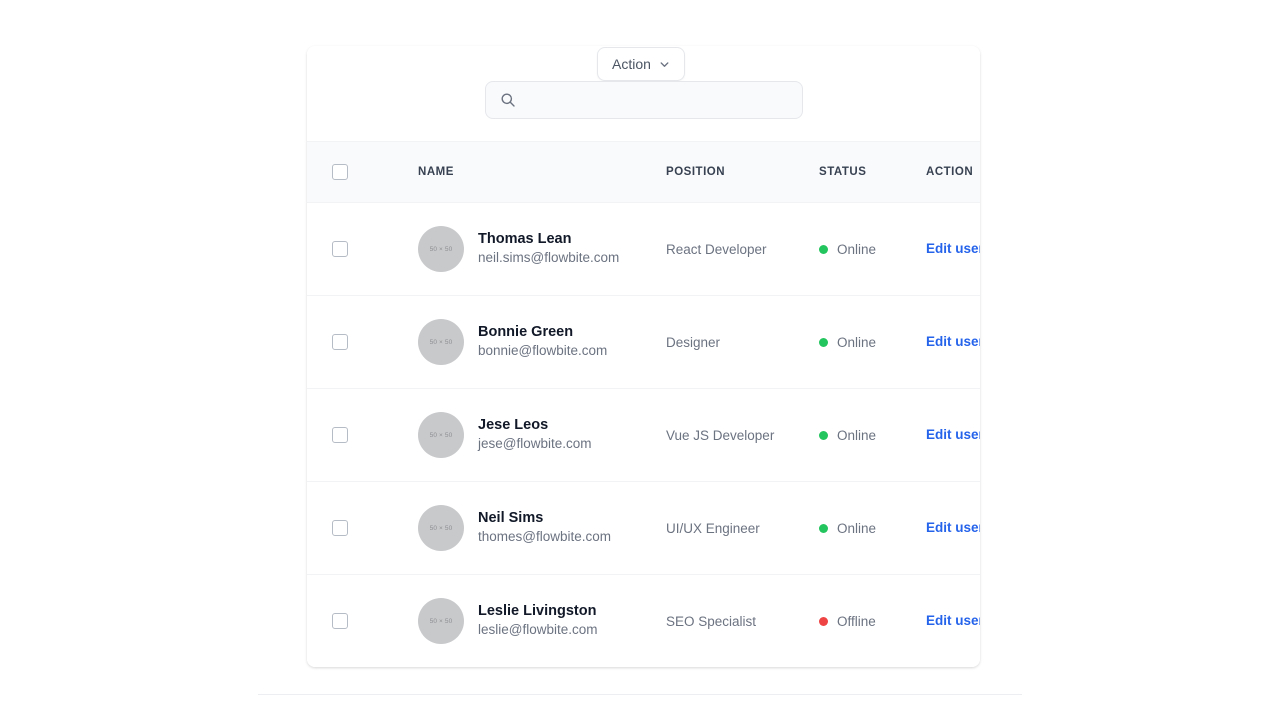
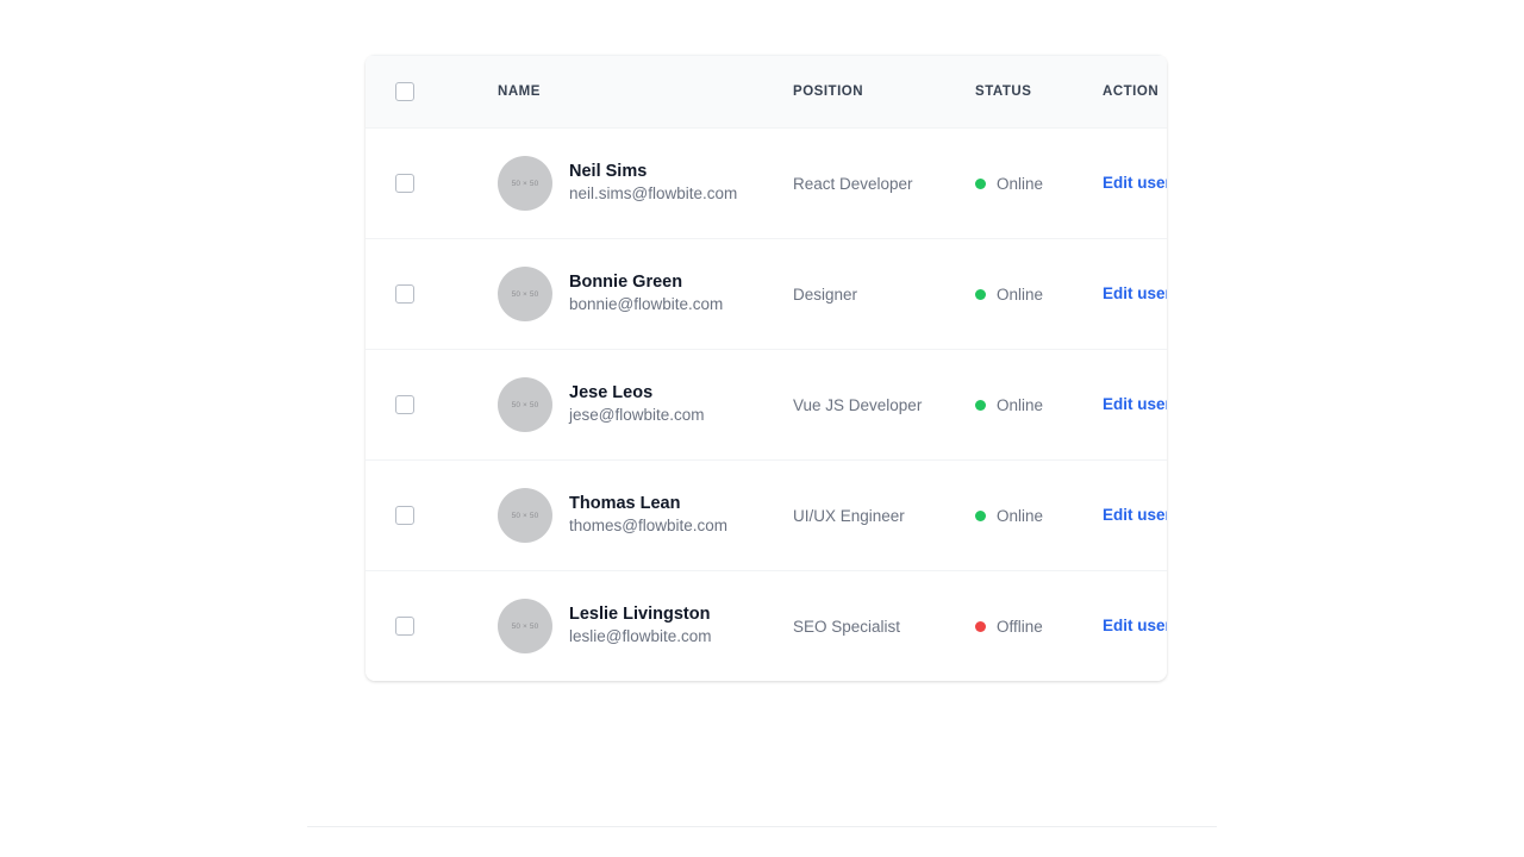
- Action
  	NAME	POSITION	STATUS	ACTION
- 	Thomas Lean neil.sims@flowbite.com	React Developer	Online	Edit use
+ 	Neil Sims neil.sims@flowbite.com	React Developer	Online	Edit use
  	Bonnie Green bonnie@flowbite.com	Designer	Online	Edit use
  	Jese Leos jese@flowbite.com	Vue JS Developer	Online	Edit use
- 	Neil Sims thomes@flowbite.com	UI/UX Engineer	Online	Edit use
+ 	Thomas Lean thomes@flowbite.com	UI/UX Engineer	Online	Edit use
  	Leslie Livingston leslie@flowbite.com	SEO Specialist	Offline	Edit use
